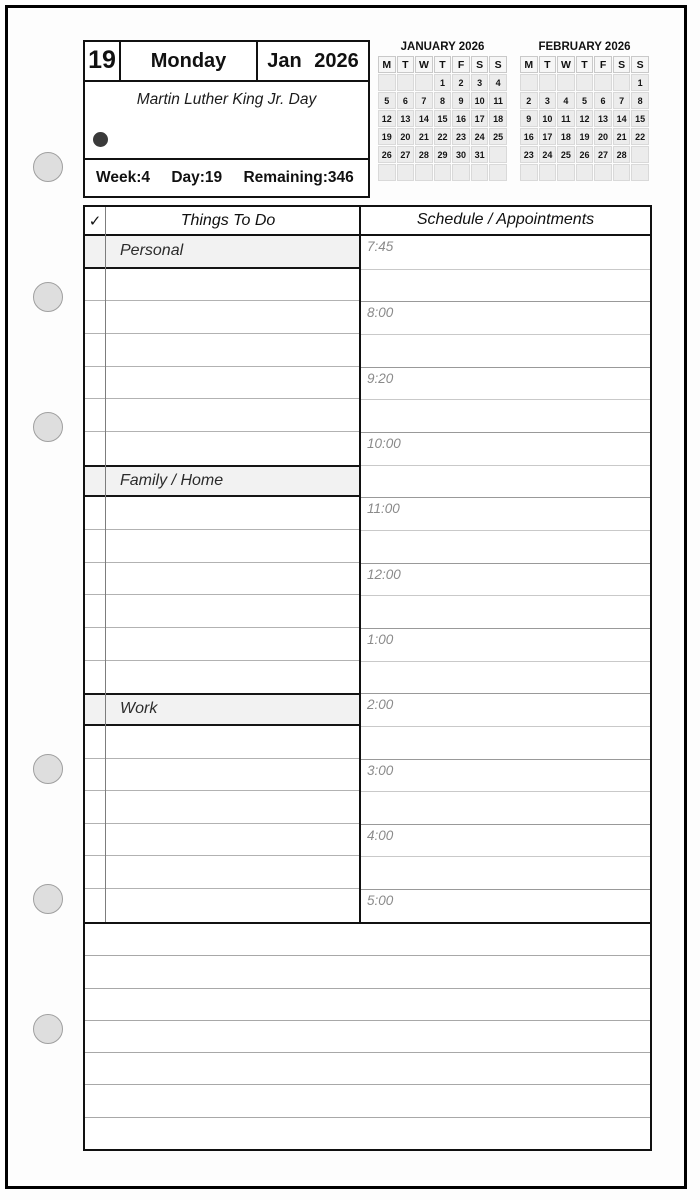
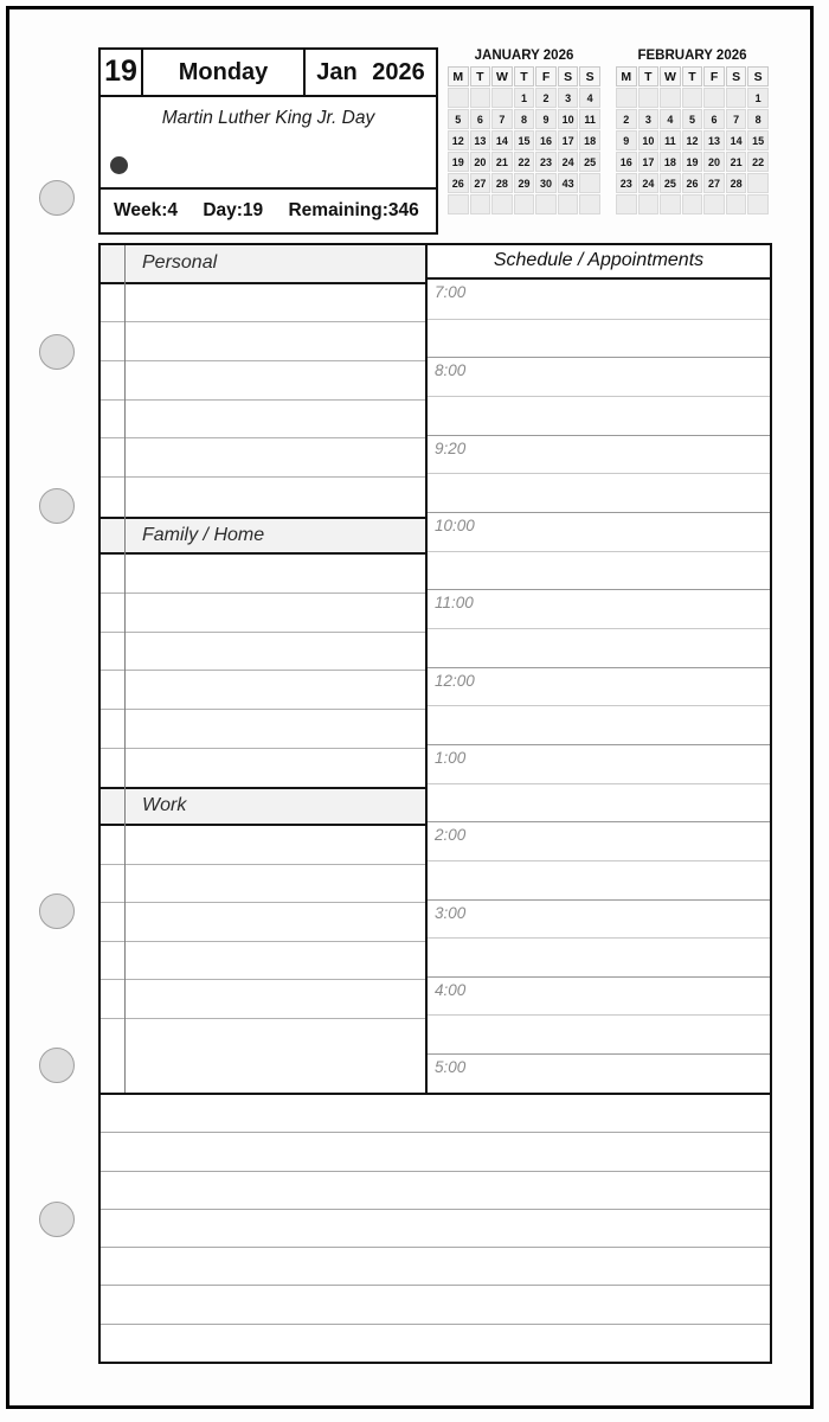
  19
  Monday
  Jan 2026
  Martin Luther King Jr. Day
  Week:4 Day:19 Remaining:346
  JANUARY 2026
  M	T	W	T	F	S	S
  			1	2	3	4
  5	6	7	8	9	10	11
  12	13	14	15	16	17	18
  19	20	21	22	23	24	25
- 26	27	28	29	30	31
+ 26	27	28	29	30	43
  FEBRUARY 2026
  M	T	W	T	F	S	S
  						1
  2	3	4	5	6	7	8
  9	10	11	12	13	14	15
  16	17	18	19	20	21	22
  23	24	25	26	27	28
- ✓
- Things To Do
  Personal
  Family / Home
  Work
  Schedule / Appointments
- 7:45
+ 7:00
  8:00
  9:20
  10:00
  11:00
  12:00
  1:00
  2:00
  3:00
  4:00
  5:00
